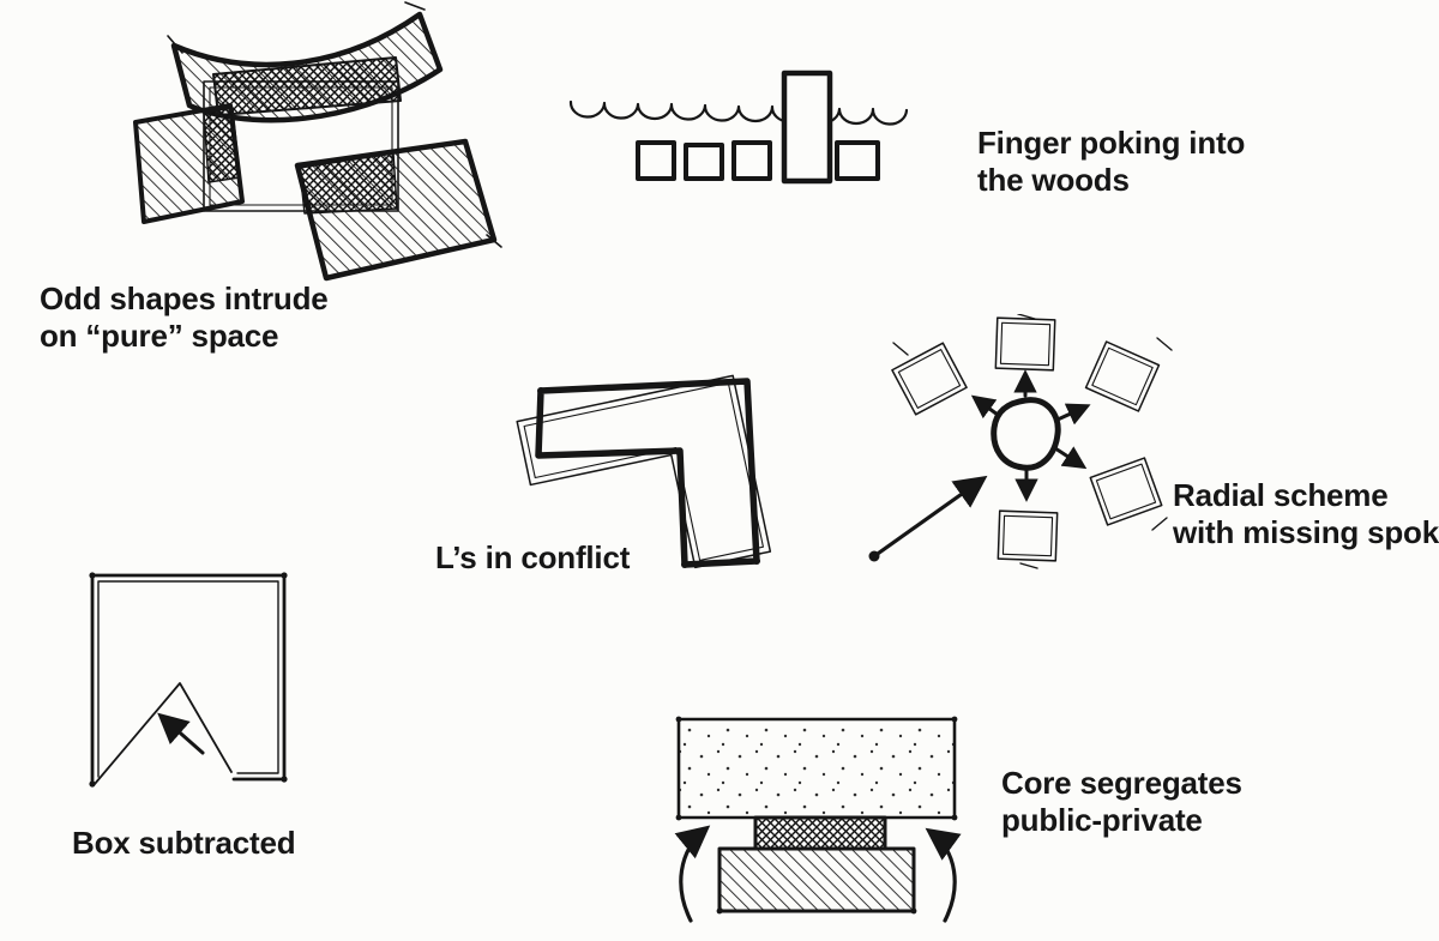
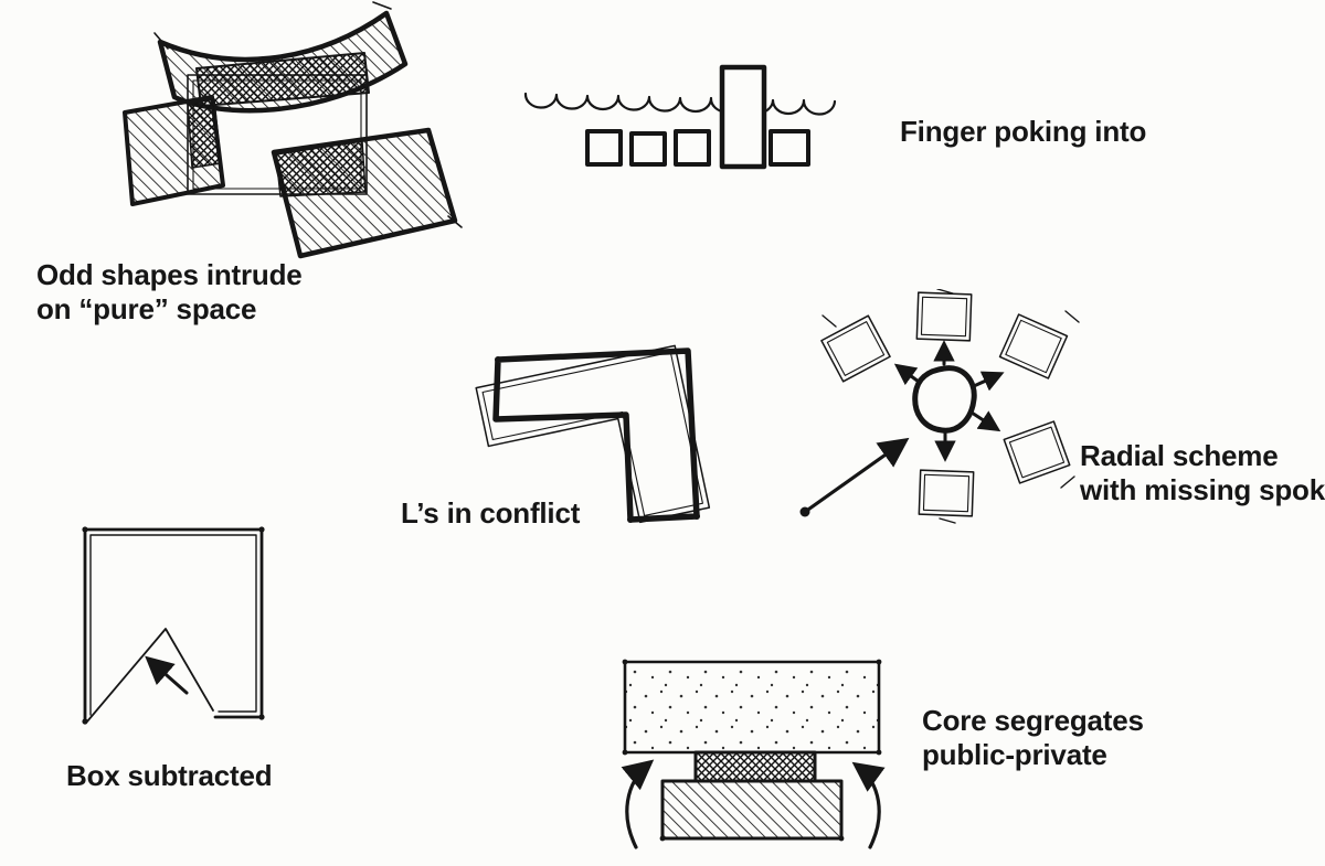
  Odd shapes intrude
  on “pure” space
  Finger poking into
- the woods
  L’s in conflict
  Radial scheme
  with missing spok
  Box subtracted
  Core segregates
  public-private
